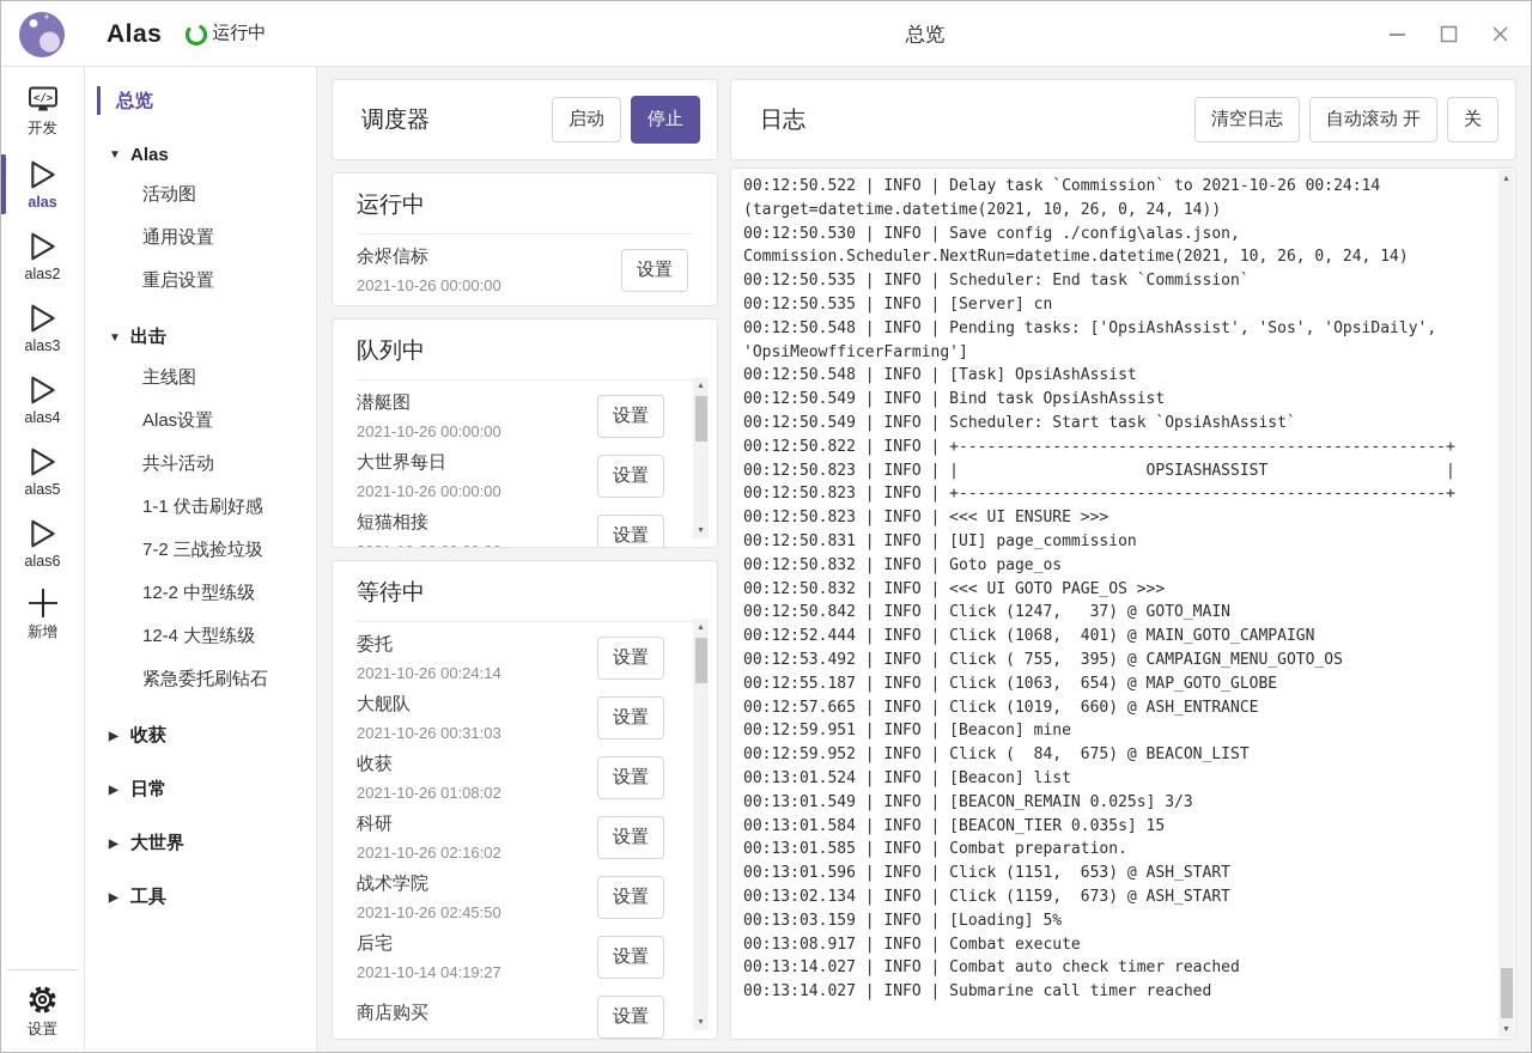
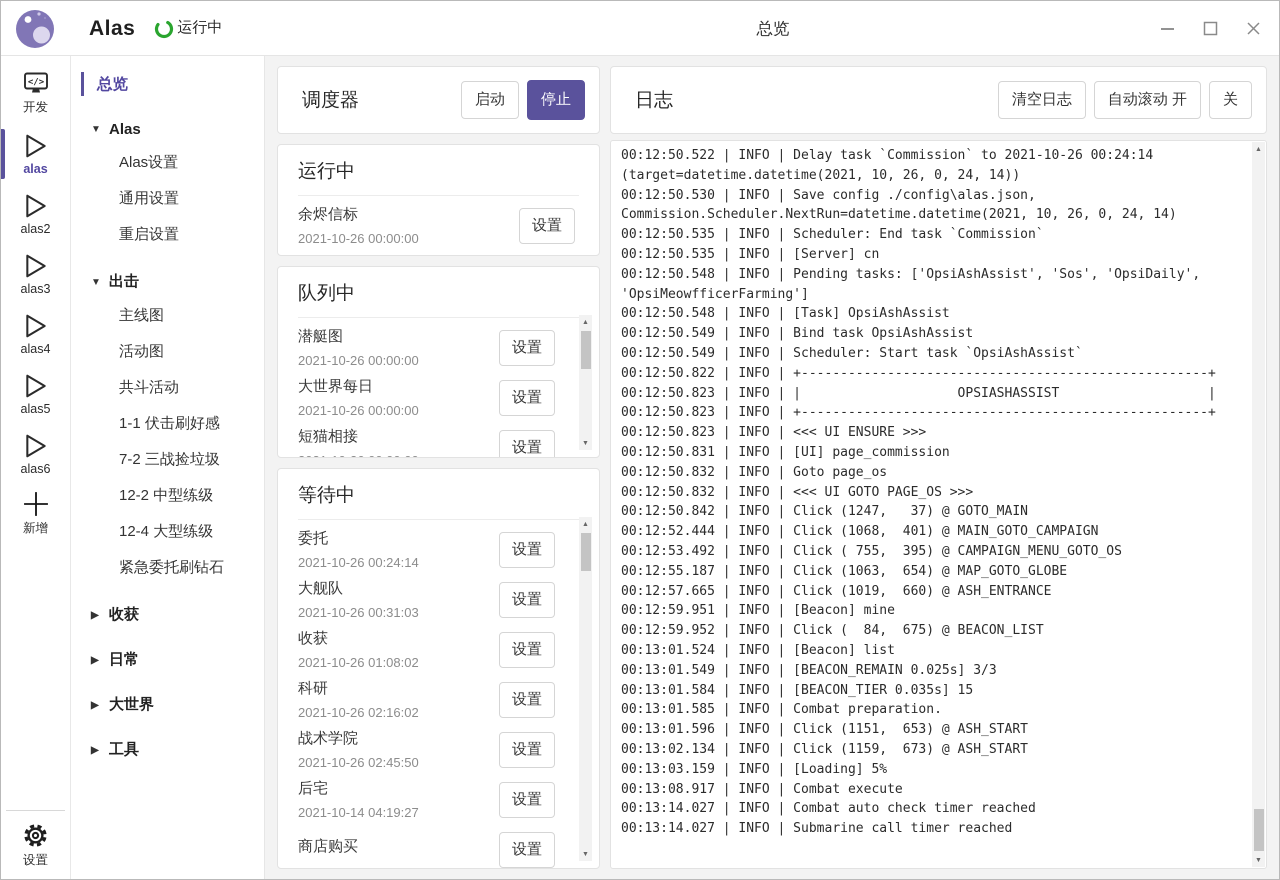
  Alas
  运行中
  总览
  </>
  开发
  alas
  alas2
  alas3
  alas4
  alas5
  alas6
  新增
  设置
  总览
  ▼
  Alas
- 活动图
+ Alas设置
  通用设置
  重启设置
  ▼
  出击
  主线图
- Alas设置
+ 活动图
  共斗活动
  1-1 伏击刷好感
  7-2 三战捡垃圾
  12-2 中型练级
  12-4 大型练级
  紧急委托刷钻石
  ▶
  收获
  ▶
  日常
  ▶
  大世界
  ▶
  工具
  调度器
  启动
  停止
  运行中
  余烬信标
  2021-10-26 00:00:00
  设置
  队列中
  潜艇图
  2021-10-26 00:00:00
  设置
  大世界每日
  2021-10-26 00:00:00
  设置
  短猫相接
  设置
  等待中
  委托
  2021-10-26 00:24:14
  设置
  大舰队
  2021-10-26 00:31:03
  设置
  收获
  2021-10-26 01:08:02
  设置
  科研
  2021-10-26 02:16:02
  设置
  战术学院
  2021-10-26 02:45:50
  设置
  后宅
  2021-10-14 04:19:27
  设置
  商店购买
  设置
  日志
  清空日志
  自动滚动 开
  关
  00:12:50.522 | INFO | Delay task `Commission` to 2021-10-26 00:24:14
  (target=datetime.datetime(2021, 10, 26, 0, 24, 14))
  00:12:50.530 | INFO | Save config ./config\alas.json,
  Commission.Scheduler.NextRun=datetime.datetime(2021, 10, 26, 0, 24, 14)
  00:12:50.535 | INFO | Scheduler: End task `Commission`
  00:12:50.535 | INFO | [Server] cn
  00:12:50.548 | INFO | Pending tasks: ['OpsiAshAssist', 'Sos', 'OpsiDaily',
  'OpsiMeowfficerFarming']
  00:12:50.548 | INFO | [Task] OpsiAshAssist
  00:12:50.549 | INFO | Bind task OpsiAshAssist
  00:12:50.549 | INFO | Scheduler: Start task `OpsiAshAssist`
  00:12:50.822 | INFO | +----------------------------------------------------+
  00:12:50.823 | INFO | | OPSIASHASSIST |
  00:12:50.823 | INFO | +----------------------------------------------------+
  00:12:50.823 | INFO | <<< UI ENSURE >>>
  00:12:50.831 | INFO | [UI] page_commission
  00:12:50.832 | INFO | Goto page_os
  00:12:50.832 | INFO | <<< UI GOTO PAGE_OS >>>
  00:12:50.842 | INFO | Click (1247, 37) @ GOTO_MAIN
  00:12:52.444 | INFO | Click (1068, 401) @ MAIN_GOTO_CAMPAIGN
  00:12:53.492 | INFO | Click ( 755, 395) @ CAMPAIGN_MENU_GOTO_OS
  00:12:55.187 | INFO | Click (1063, 654) @ MAP_GOTO_GLOBE
  00:12:57.665 | INFO | Click (1019, 660) @ ASH_ENTRANCE
  00:12:59.951 | INFO | [Beacon] mine
  00:12:59.952 | INFO | Click ( 84, 675) @ BEACON_LIST
  00:13:01.524 | INFO | [Beacon] list
  00:13:01.549 | INFO | [BEACON_REMAIN 0.025s] 3/3
  00:13:01.584 | INFO | [BEACON_TIER 0.035s] 15
  00:13:01.585 | INFO | Combat preparation.
  00:13:01.596 | INFO | Click (1151, 653) @ ASH_START
  00:13:02.134 | INFO | Click (1159, 673) @ ASH_START
  00:13:03.159 | INFO | [Loading] 5%
  00:13:08.917 | INFO | Combat execute
  00:13:14.027 | INFO | Combat auto check timer reached
  00:13:14.027 | INFO | Submarine call timer reached
